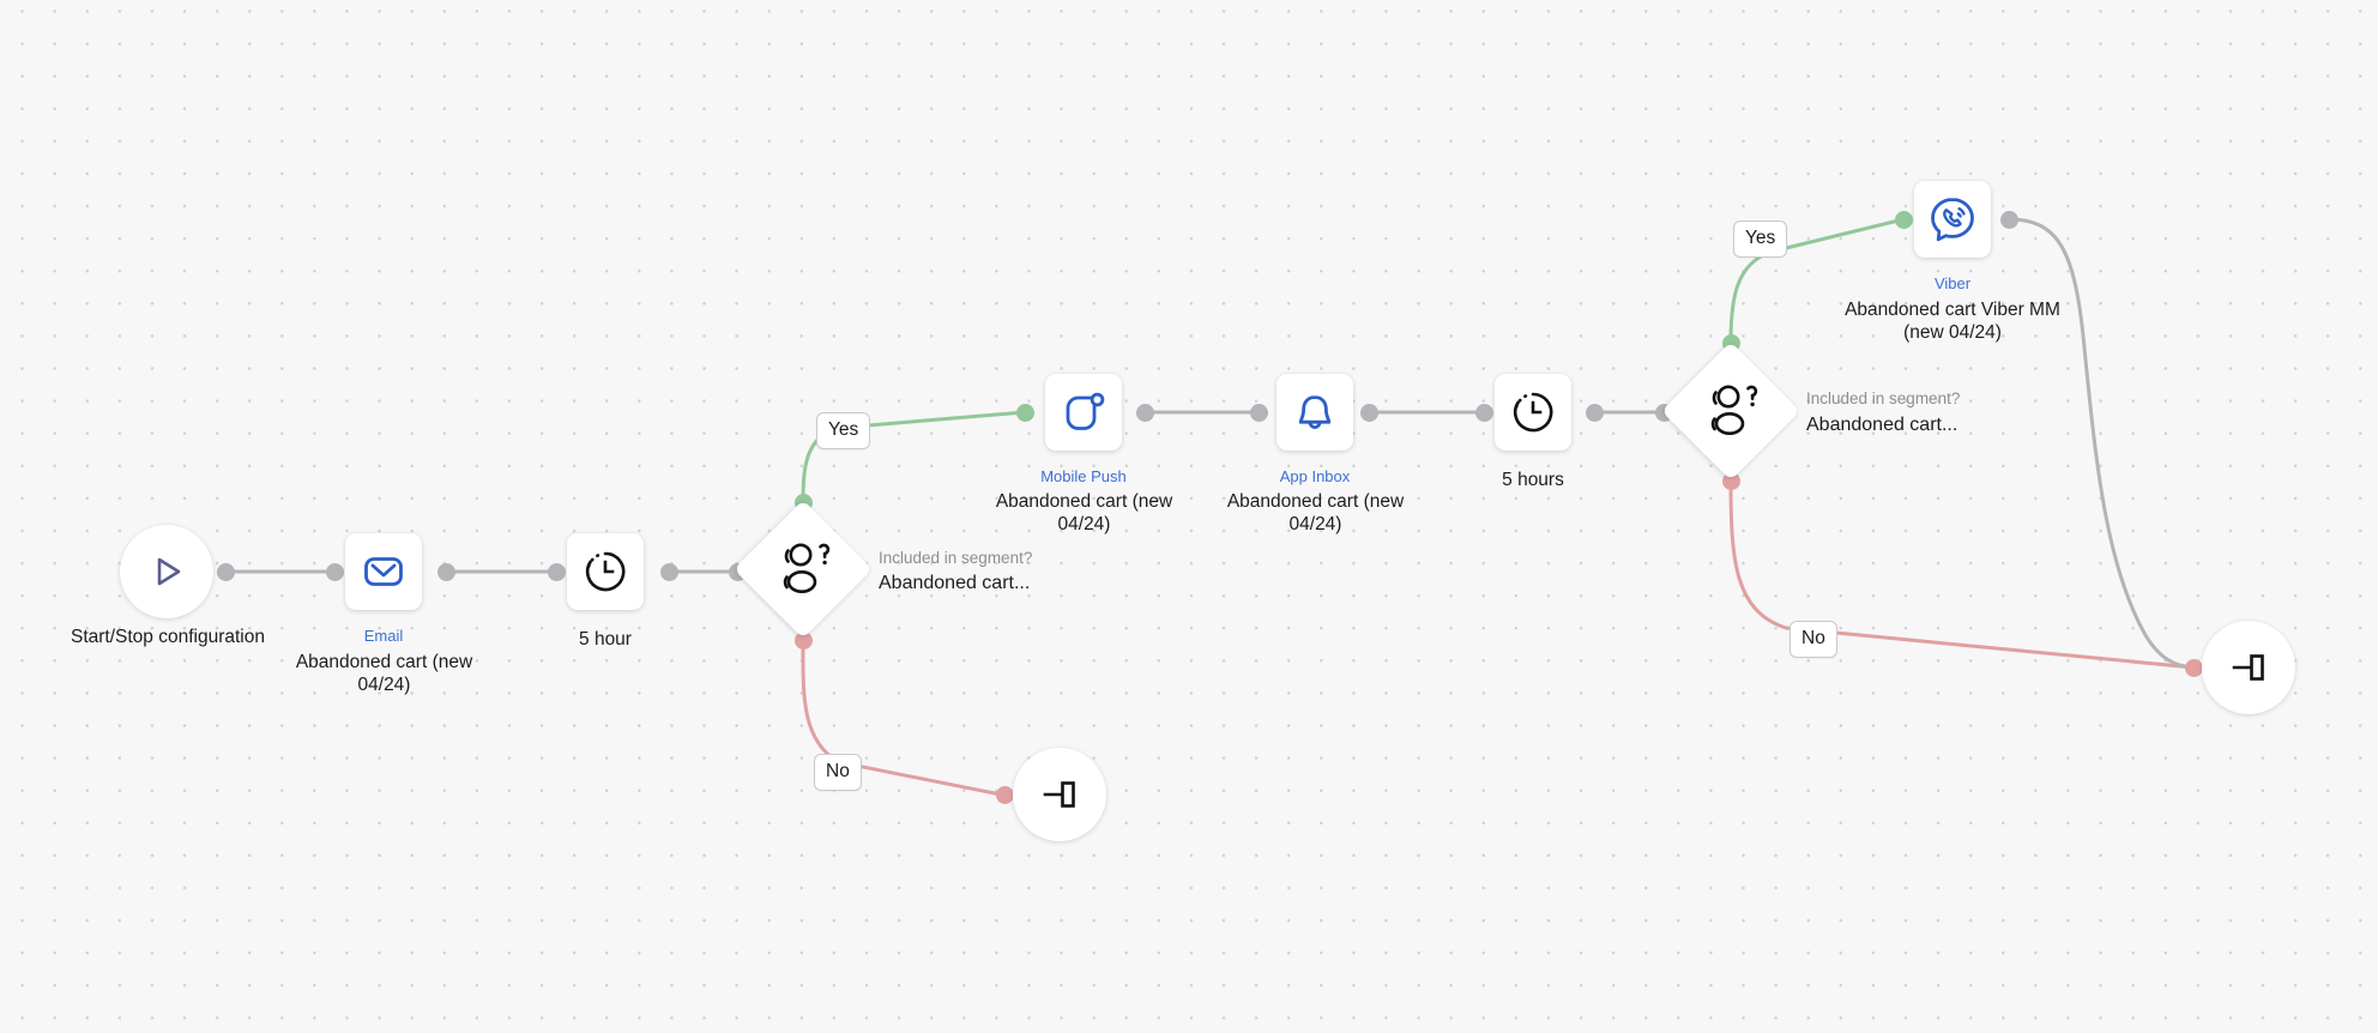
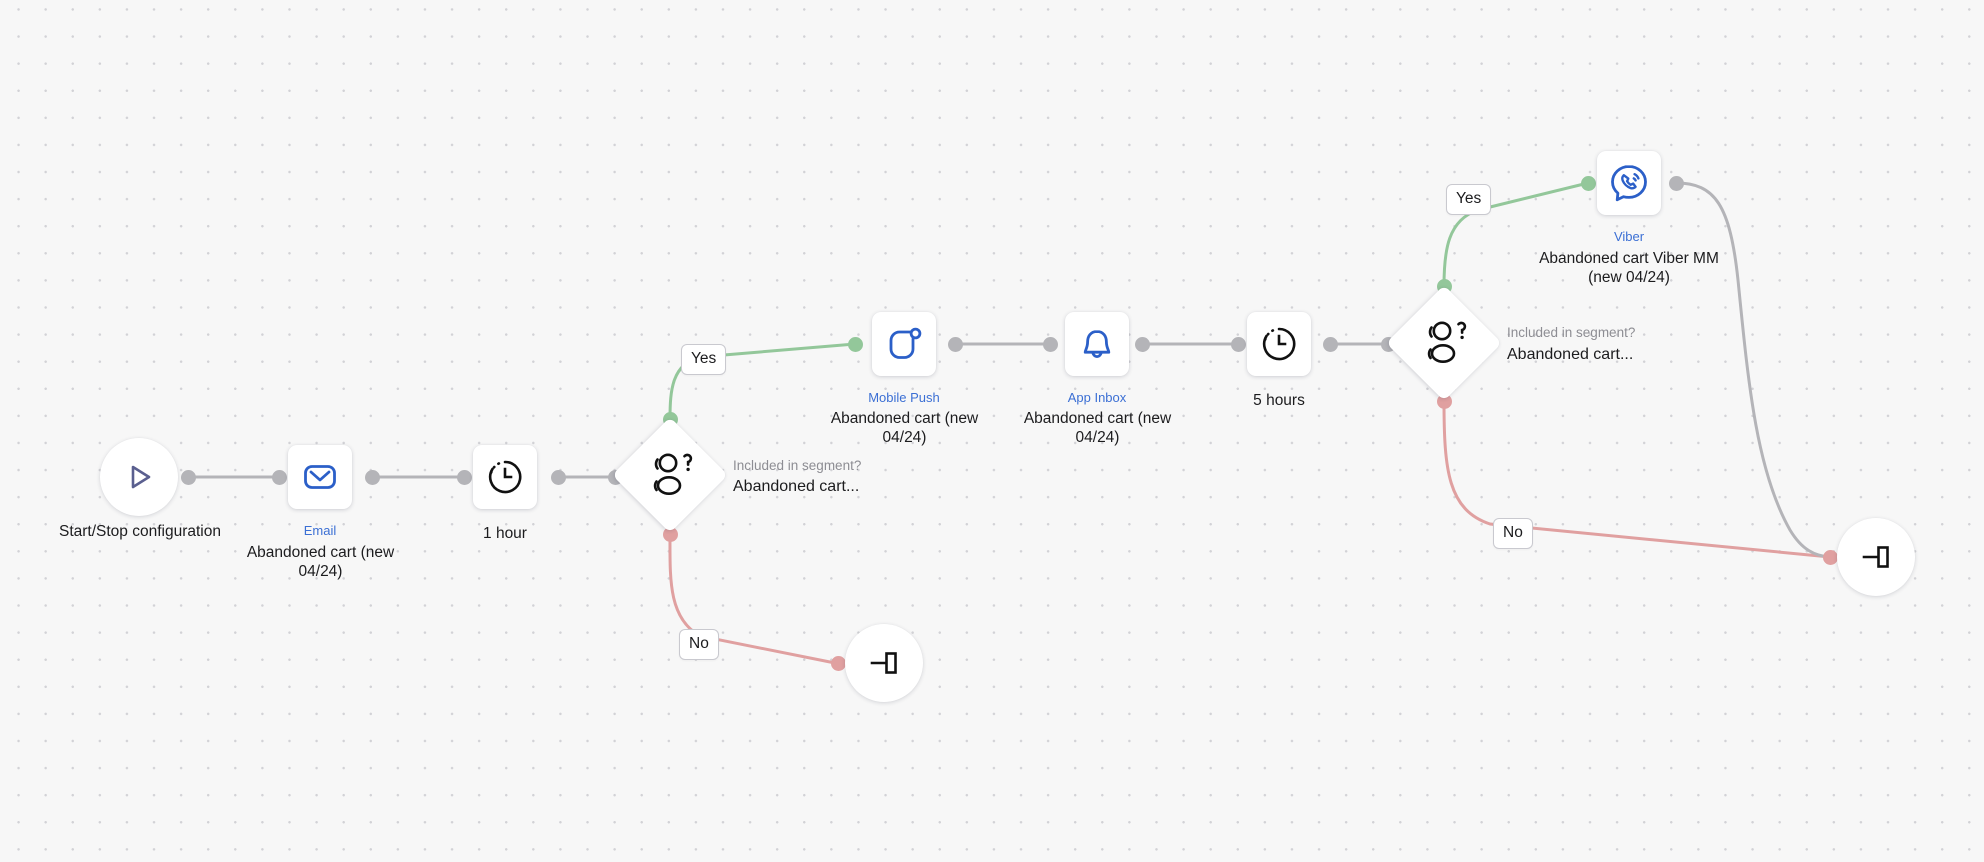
  Start/Stop configuration
  Email
  Abandoned cart (new
  04/24)
- 5 hour
+ 1 hour
  Included in segment?
  Abandoned cart...
  Yes
  No
  Mobile Push
  Abandoned cart (new
  04/24)
  App Inbox
  Abandoned cart (new
  04/24)
  5 hours
  Included in segment?
  Abandoned cart...
  Yes
  No
  Viber
  Abandoned cart Viber MM
  (new 04/24)
